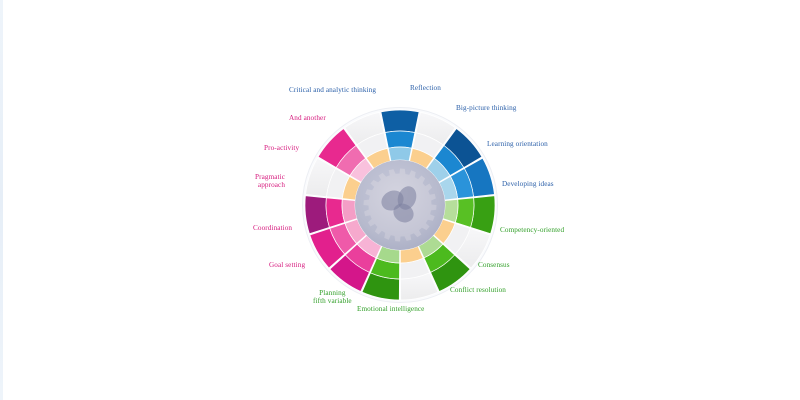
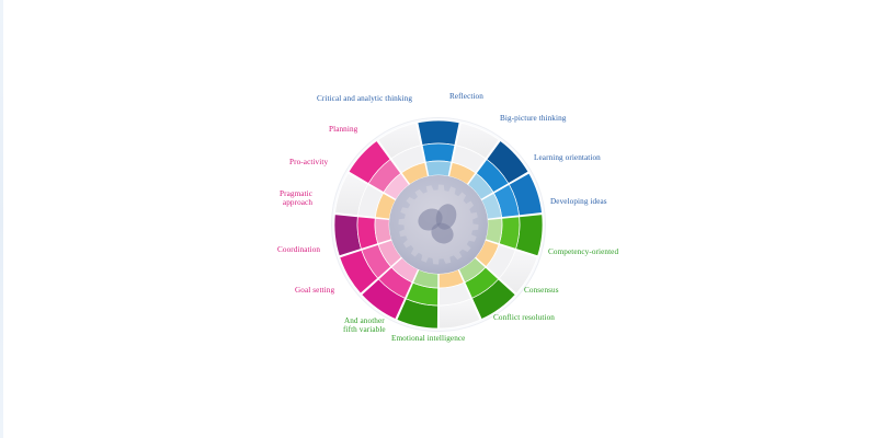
  Reflection
  Big-picture thinking
  Learning orientation
  Developing ideas
  Competency-oriented
  Consensus
  Conflict resolution
  Emotional intelligence
- Planning
+ And another
  fifth variable
  Goal setting
  Coordination
  Pragmatic
  approach
  Pro-activity
- And another
+ Planning
  Critical and analytic thinking
